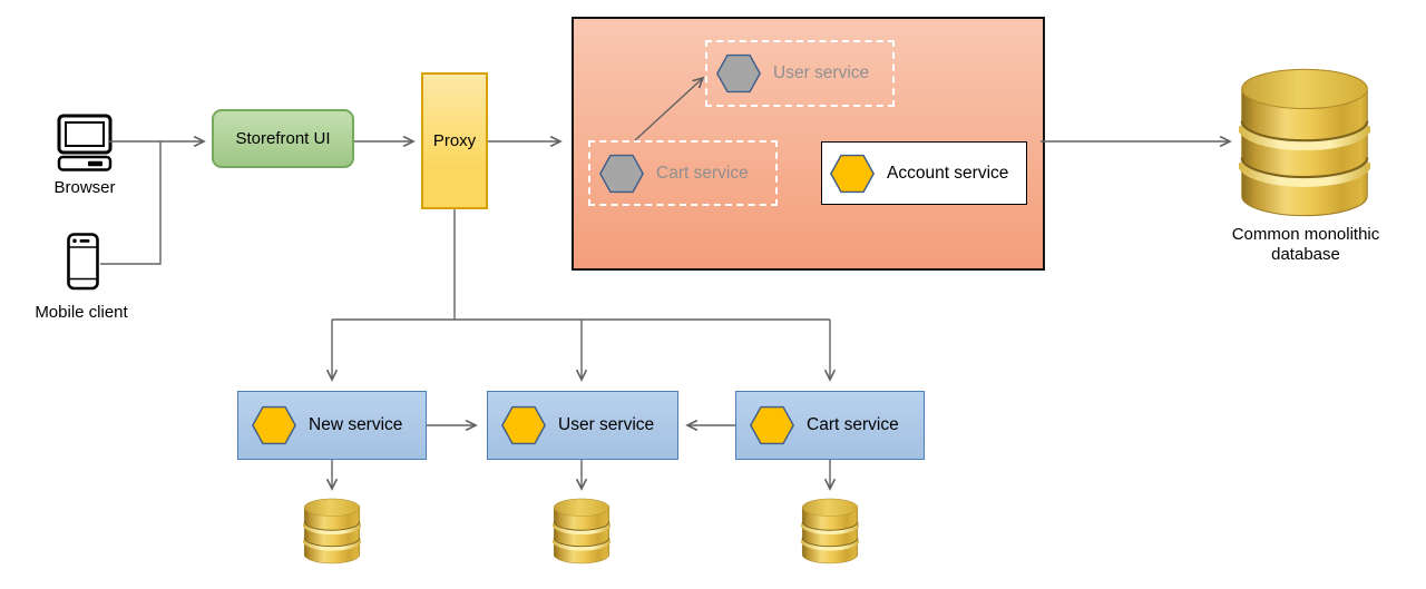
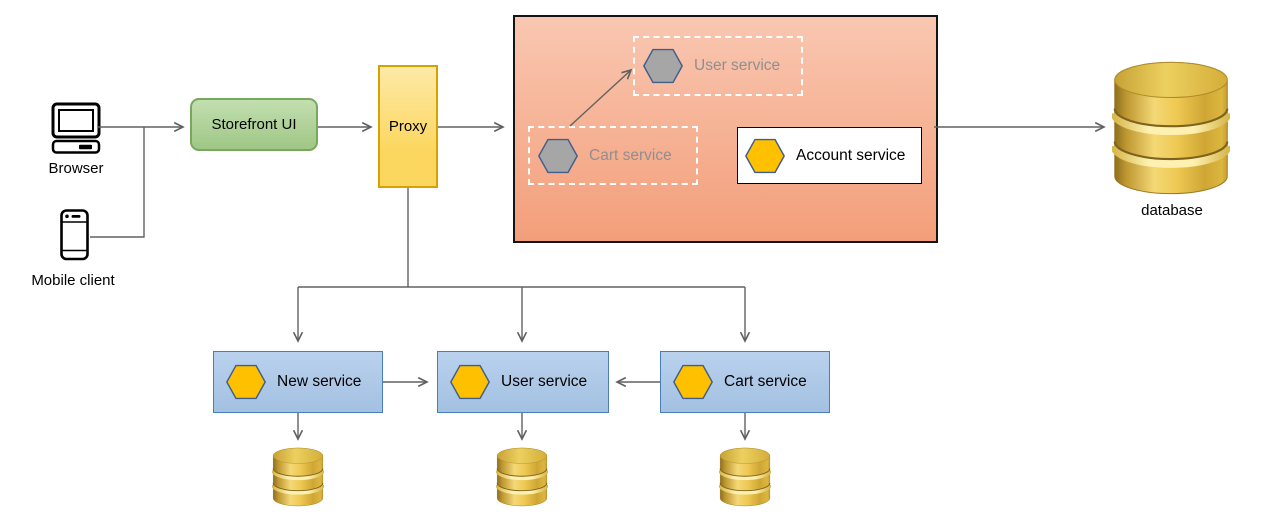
  Browser
  Mobile client
  Storefront UI
  Proxy
  User service
  Cart service
  Account service
  New service
  User service
  Cart service
- Common monolithic
  database
